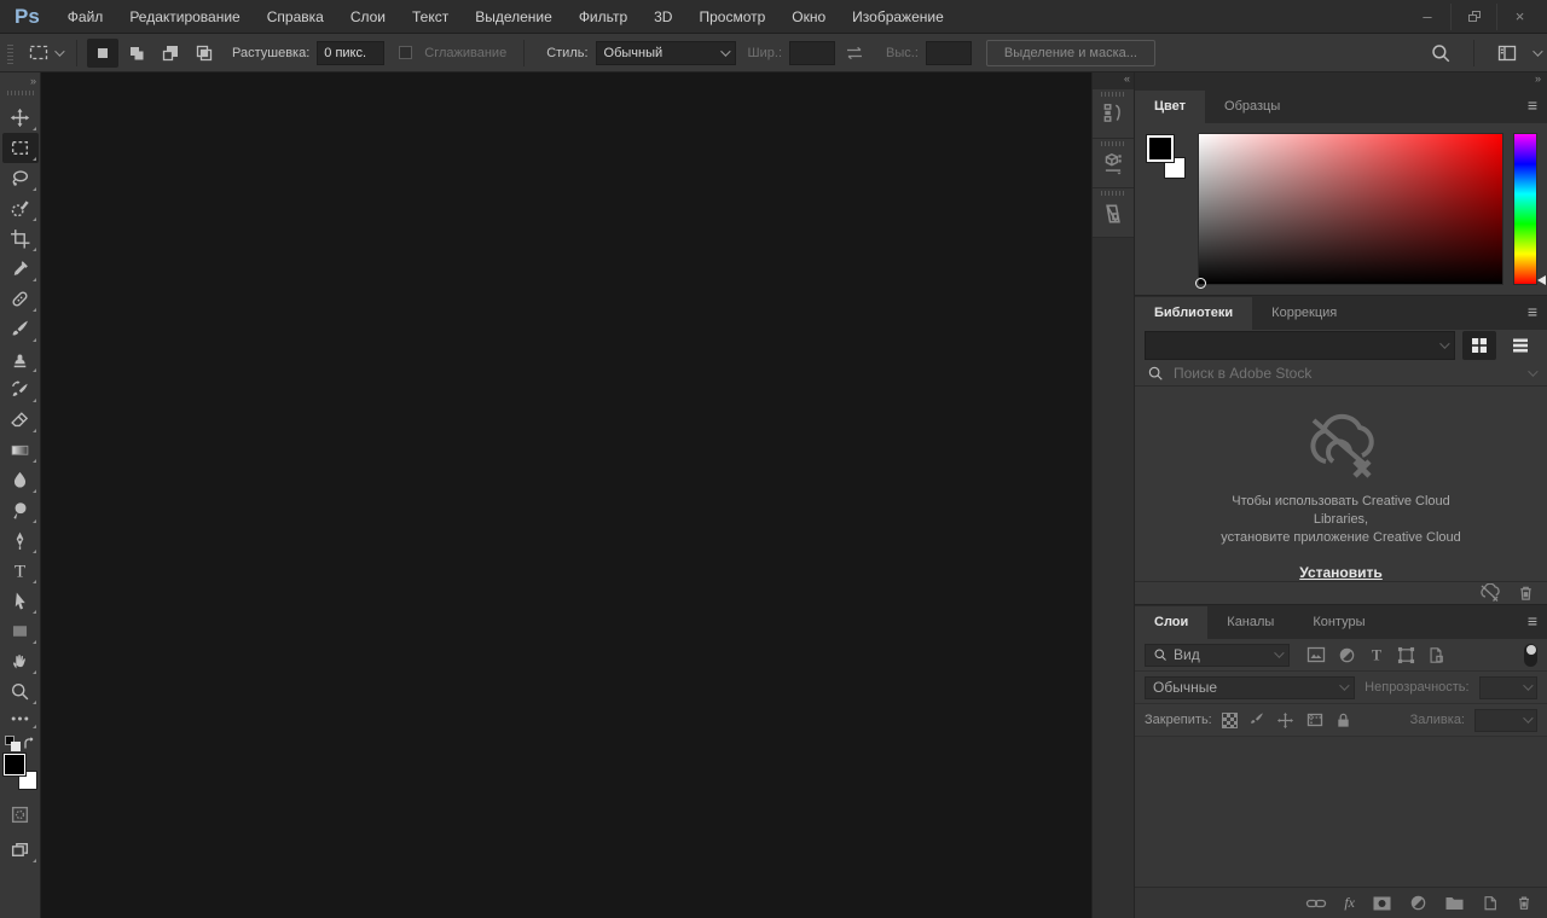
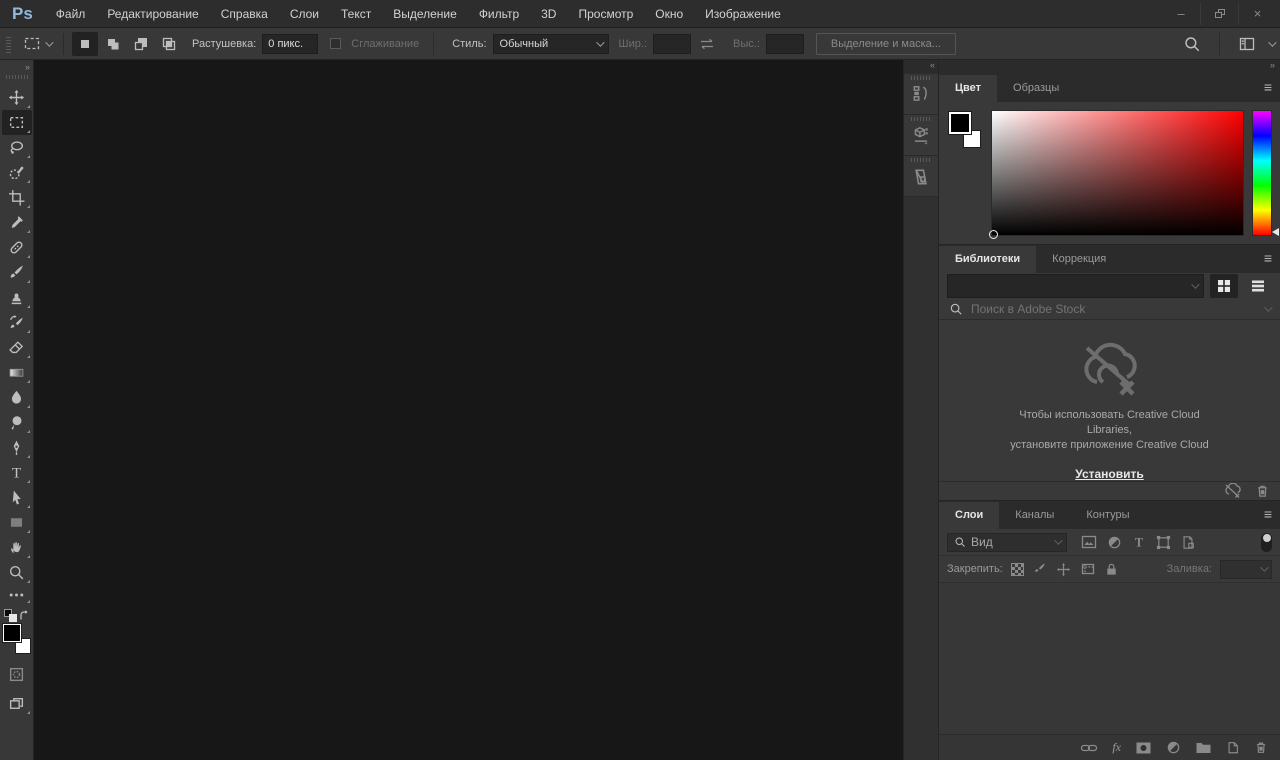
  Ps
  Файл
  Редактирование
  Справка
  Слои
  Текст
  Выделение
  Фильтр
  3D
  Просмотр
  Окно
  Изображение
  –
  ×
  Растушевка:
  0 пикс.
  Сглаживание
  Стиль:
  Обычный
  Шир.:
  Выс.:
  Выделение и маска...
  »
  T
  «
  »
  Цвет
  Образцы
  ≡
  Библиотеки
  Коррекция
  ≡
  Поиск в Adobe Stock
  Чтобы использовать Creative Cloud
  Libraries,
  установите приложение Creative Cloud
  Установить
  Слои
  Каналы
  Контуры
  ≡
  Вид
  T
- Обычные
- Непрозрачность:
  Закрепить:
  Заливка:
  fx
